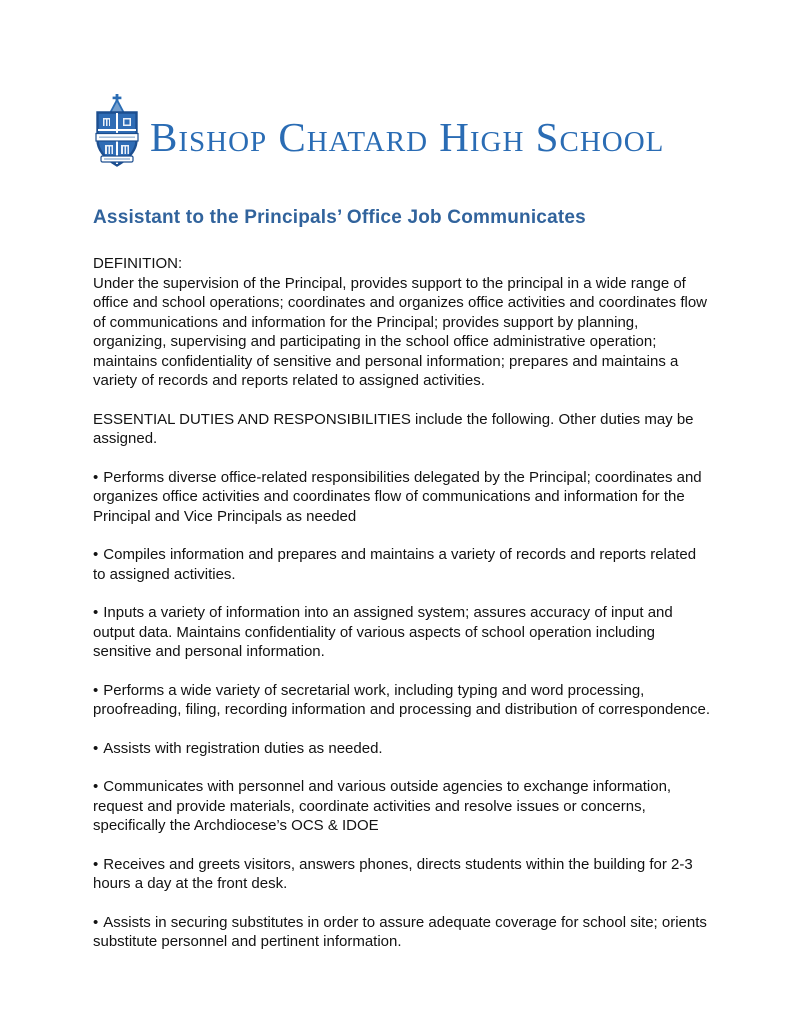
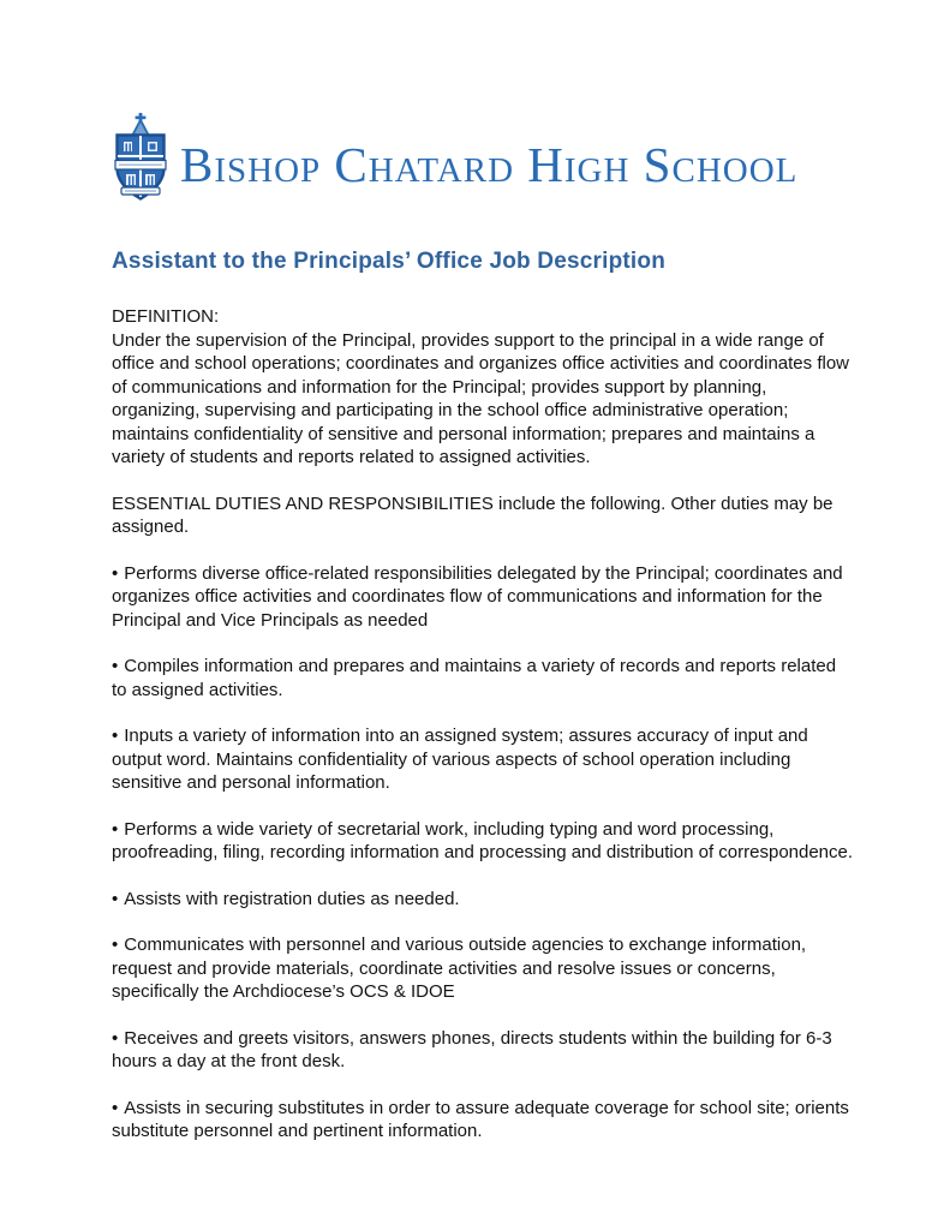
  Bishop Chatard High School
- Assistant to the Principals’ Office Job Communicates
+ Assistant to the Principals’ Office Job Description
  DEFINITION:
- Under the supervision of the Principal, provides support to the principal in a wide range of office and school operations; coordinates and organizes office activities and coordinates flow of communications and information for the Principal; provides support by planning, organizing, supervising and participating in the school office administrative operation; maintains confidentiality of sensitive and personal information; prepares and maintains a variety of records and reports related to assigned activities.
+ Under the supervision of the Principal, provides support to the principal in a wide range of office and school operations; coordinates and organizes office activities and coordinates flow of communications and information for the Principal; provides support by planning, organizing, supervising and participating in the school office administrative operation; maintains confidentiality of sensitive and personal information; prepares and maintains a variety of students and reports related to assigned activities.
  ESSENTIAL DUTIES AND RESPONSIBILITIES include the following. Other duties may be assigned.
  • Performs diverse office-related responsibilities delegated by the Principal; coordinates and organizes office activities and coordinates flow of communications and information for the Principal and Vice Principals as needed
  • Compiles information and prepares and maintains a variety of records and reports related to assigned activities.
- • Inputs a variety of information into an assigned system; assures accuracy of input and output data. Maintains confidentiality of various aspects of school operation including sensitive and personal information.
+ • Inputs a variety of information into an assigned system; assures accuracy of input and output word. Maintains confidentiality of various aspects of school operation including sensitive and personal information.
  • Performs a wide variety of secretarial work, including typing and word processing, proofreading, filing, recording information and processing and distribution of correspondence.
  • Assists with registration duties as needed.
  • Communicates with personnel and various outside agencies to exchange information, request and provide materials, coordinate activities and resolve issues or concerns, specifically the Archdiocese’s OCS & IDOE
- • Receives and greets visitors, answers phones, directs students within the building for 2-3 hours a day at the front desk.
+ • Receives and greets visitors, answers phones, directs students within the building for 6-3 hours a day at the front desk.
  • Assists in securing substitutes in order to assure adequate coverage for school site; orients substitute personnel and pertinent information.
